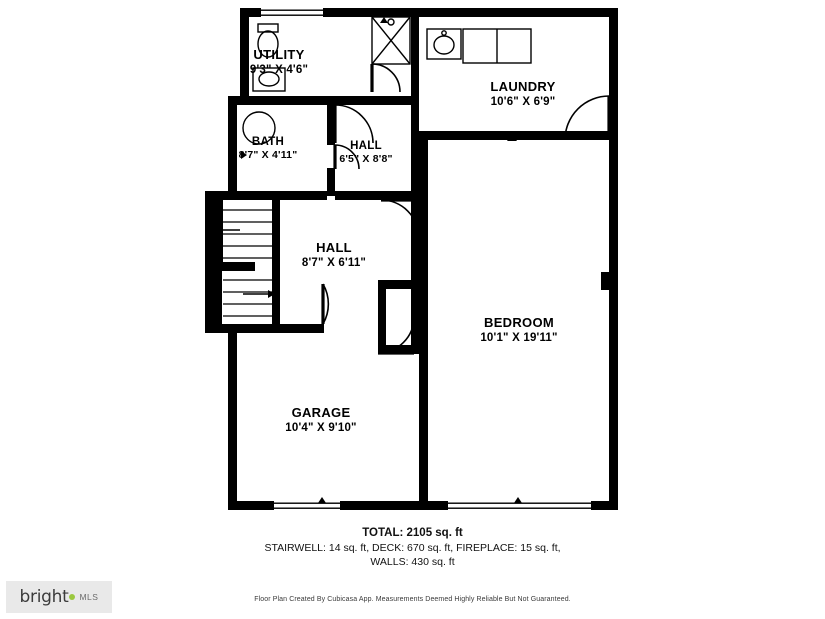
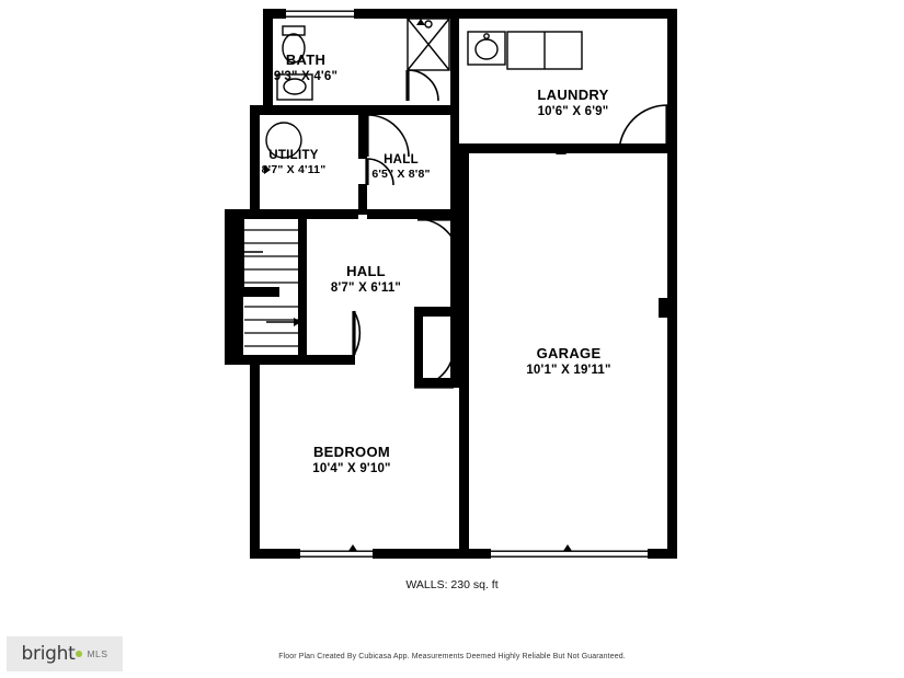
- UTILITY
+ BATH
  9'3" X 4'6"
  LAUNDRY
  10'6" X 6'9"
- BATH
+ UTILITY
  8'7" X 4'11"
  HALL
  6'5" X 8'8"
  HALL
  8'7" X 6'11"
- BEDROOM
+ GARAGE
  10'1" X 19'11"
- GARAGE
+ BEDROOM
  10'4" X 9'10"
- TOTAL: 2105 sq. ft
- STAIRWELL: 14 sq. ft, DECK: 670 sq. ft, FIREPLACE: 15 sq. ft,
- WALLS: 430 sq. ft
+ WALLS: 230 sq. ft
  bright
  MLS
